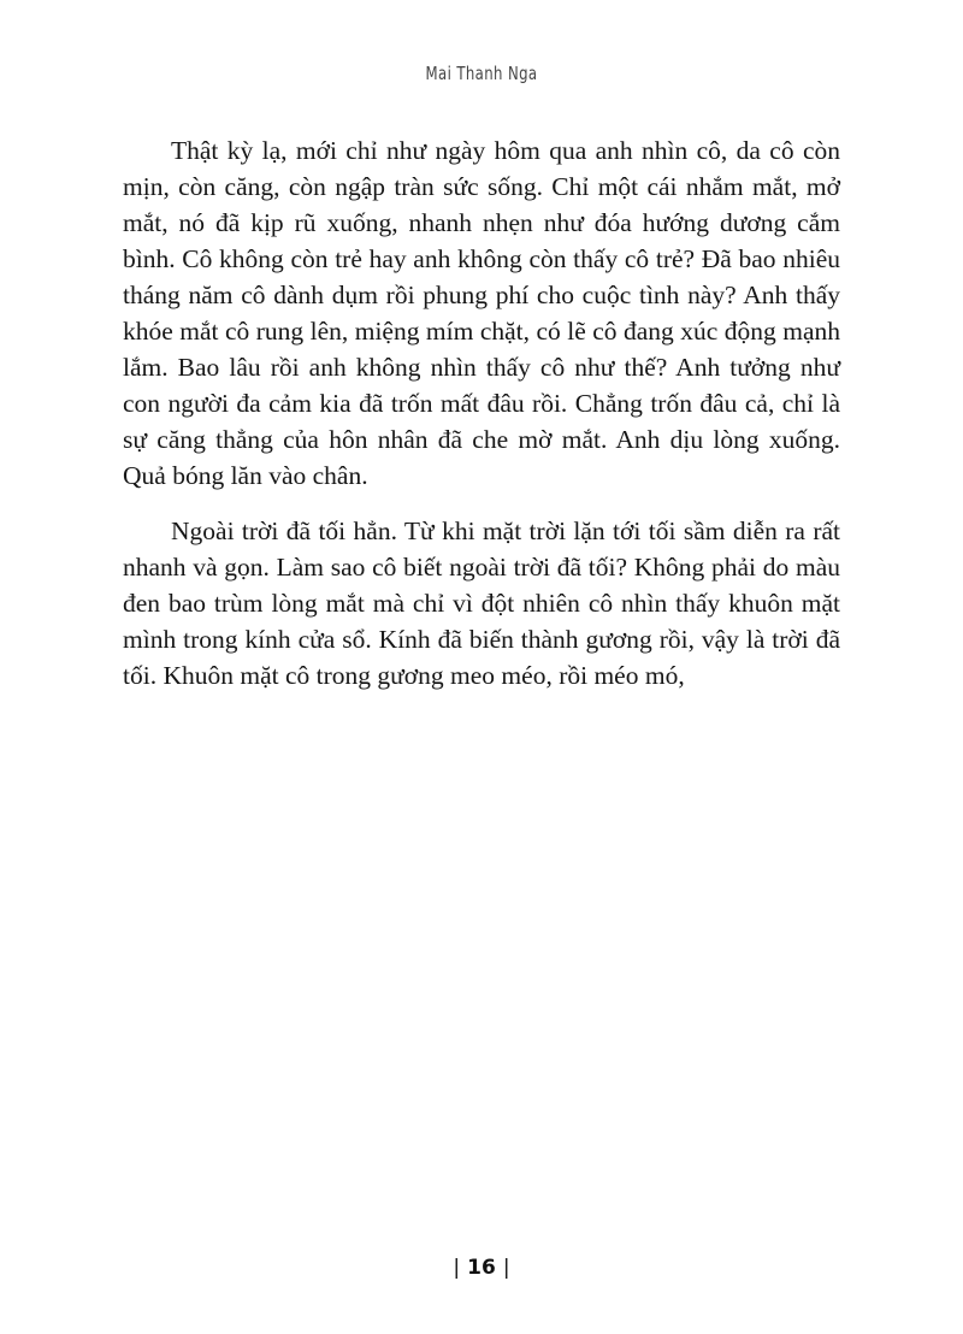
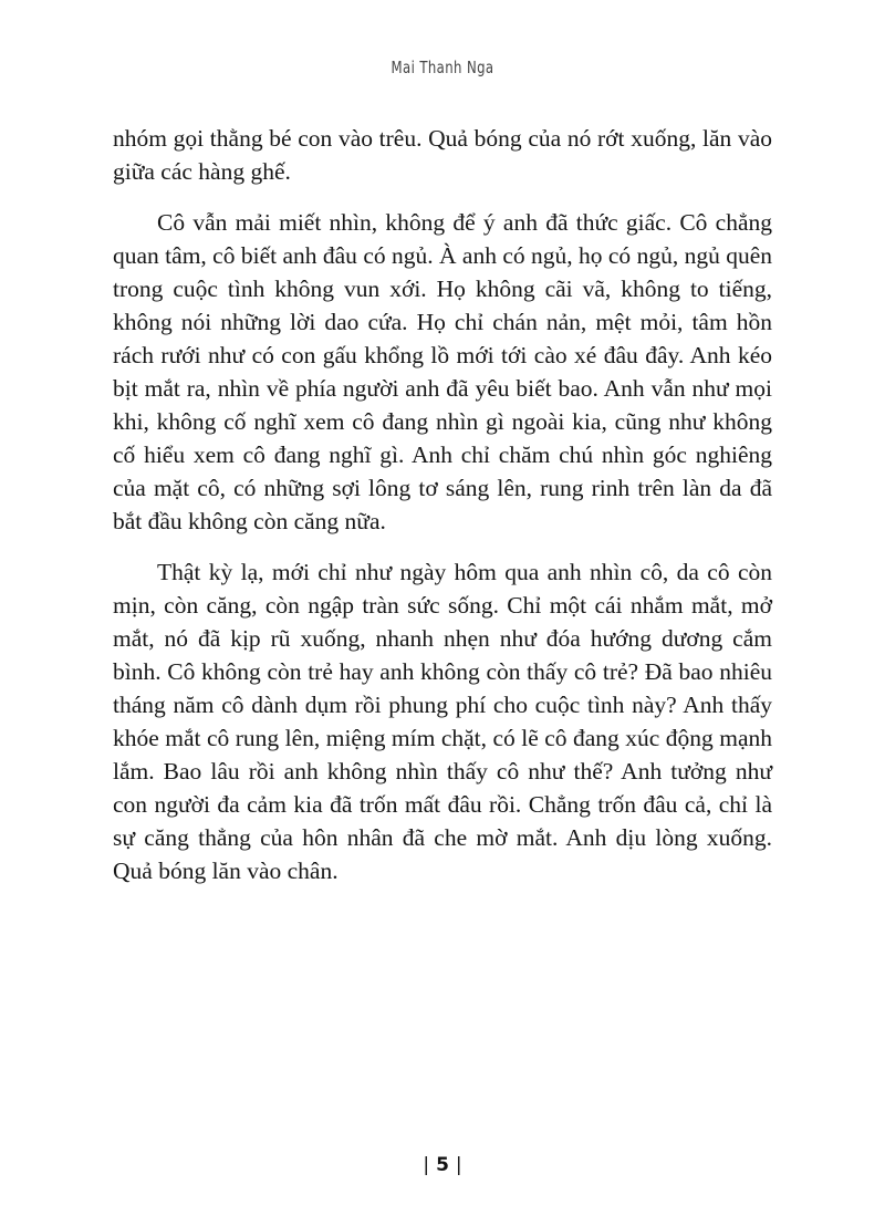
  Mai Thanh Nga
+ nhóm gọi thằng bé con vào trêu. Quả bóng của nó rớt xuống, lăn vào giữa các hàng ghế.
+ Cô vẫn mải miết nhìn, không để ý anh đã thức giấc. Cô chẳng quan tâm, cô biết anh đâu có ngủ. À anh có ngủ, họ có ngủ, ngủ quên trong cuộc tình không vun xới. Họ không cãi vã, không to tiếng, không nói những lời dao cứa. Họ chỉ chán nản, mệt mỏi, tâm hồn rách rưới như có con gấu khổng lồ mới tới cào xé đâu đây. Anh kéo bịt mắt ra, nhìn về phía người anh đã yêu biết bao. Anh vẫn như mọi khi, không cố nghĩ xem cô đang nhìn gì ngoài kia, cũng như không cố hiểu xem cô đang nghĩ gì. Anh chỉ chăm chú nhìn góc nghiêng của mặt cô, có những sợi lông tơ sáng lên, rung rinh trên làn da đã bắt đầu không còn căng nữa.
  Thật kỳ lạ, mới chỉ như ngày hôm qua anh nhìn cô, da cô còn mịn, còn căng, còn ngập tràn sức sống. Chỉ một cái nhắm mắt, mở mắt, nó đã kịp rũ xuống, nhanh nhẹn như đóa hướng dương cắm bình. Cô không còn trẻ hay anh không còn thấy cô trẻ? Đã bao nhiêu tháng năm cô dành dụm rồi phung phí cho cuộc tình này? Anh thấy khóe mắt cô rung lên, miệng mím chặt, có lẽ cô đang xúc động mạnh lắm. Bao lâu rồi anh không nhìn thấy cô như thế? Anh tưởng như con người đa cảm kia đã trốn mất đâu rồi. Chẳng trốn đâu cả, chỉ là sự căng thẳng của hôn nhân đã che mờ mắt. Anh dịu lòng xuống. Quả bóng lăn vào chân.
- Ngoài trời đã tối hẳn. Từ khi mặt trời lặn tới tối sầm diễn ra rất nhanh và gọn. Làm sao cô biết ngoài trời đã tối? Không phải do màu đen bao trùm lòng mắt mà chỉ vì đột nhiên cô nhìn thấy khuôn mặt mình trong kính cửa sổ. Kính đã biến thành gương rồi, vậy là trời đã tối. Khuôn mặt cô trong gương meo méo, rồi méo mó,
- | 16 |
+ | 5 |
